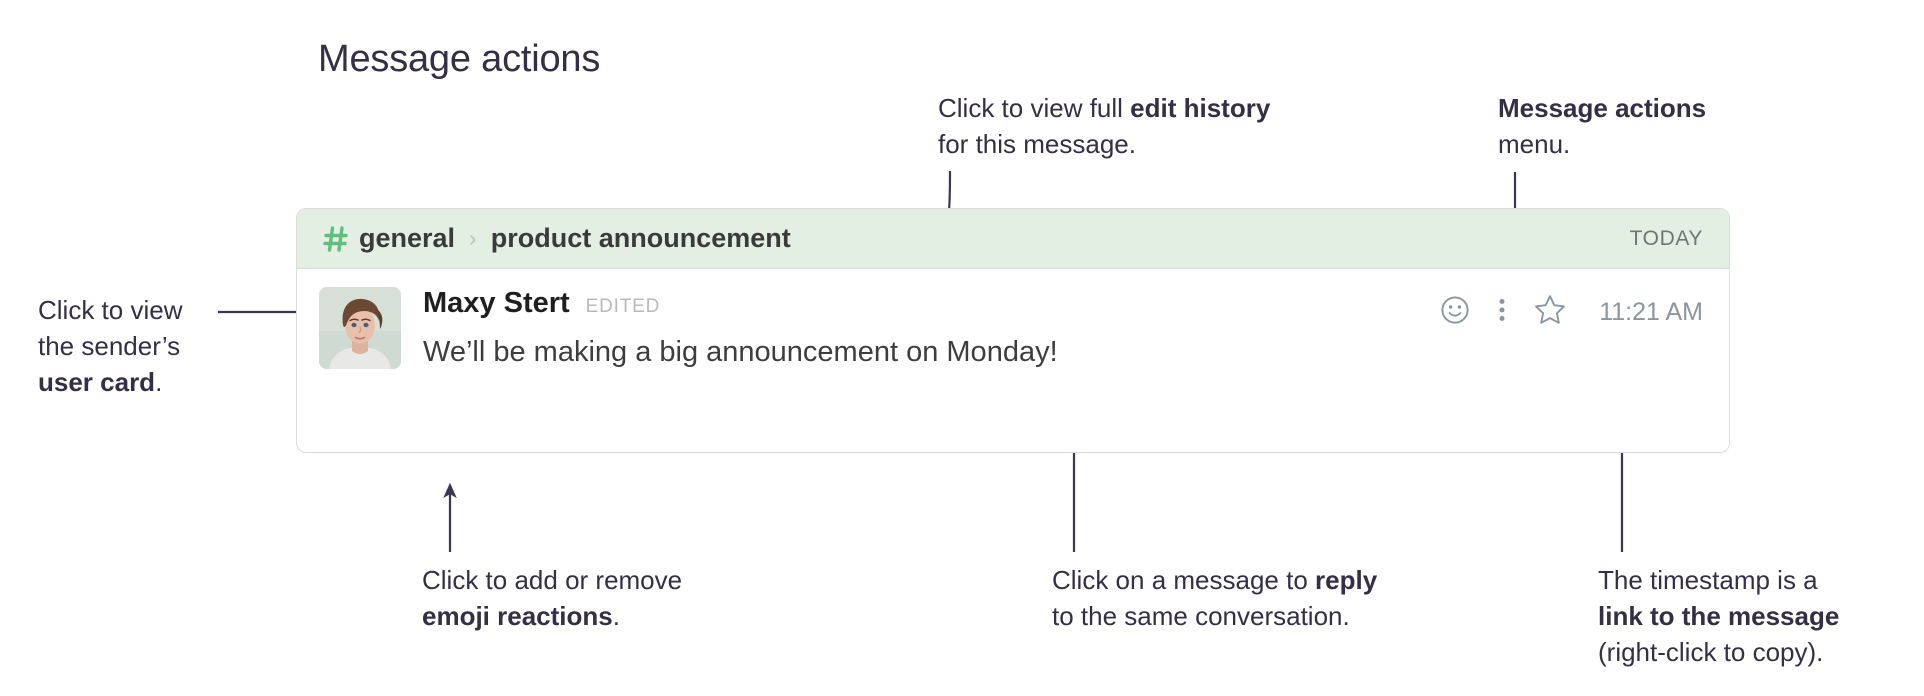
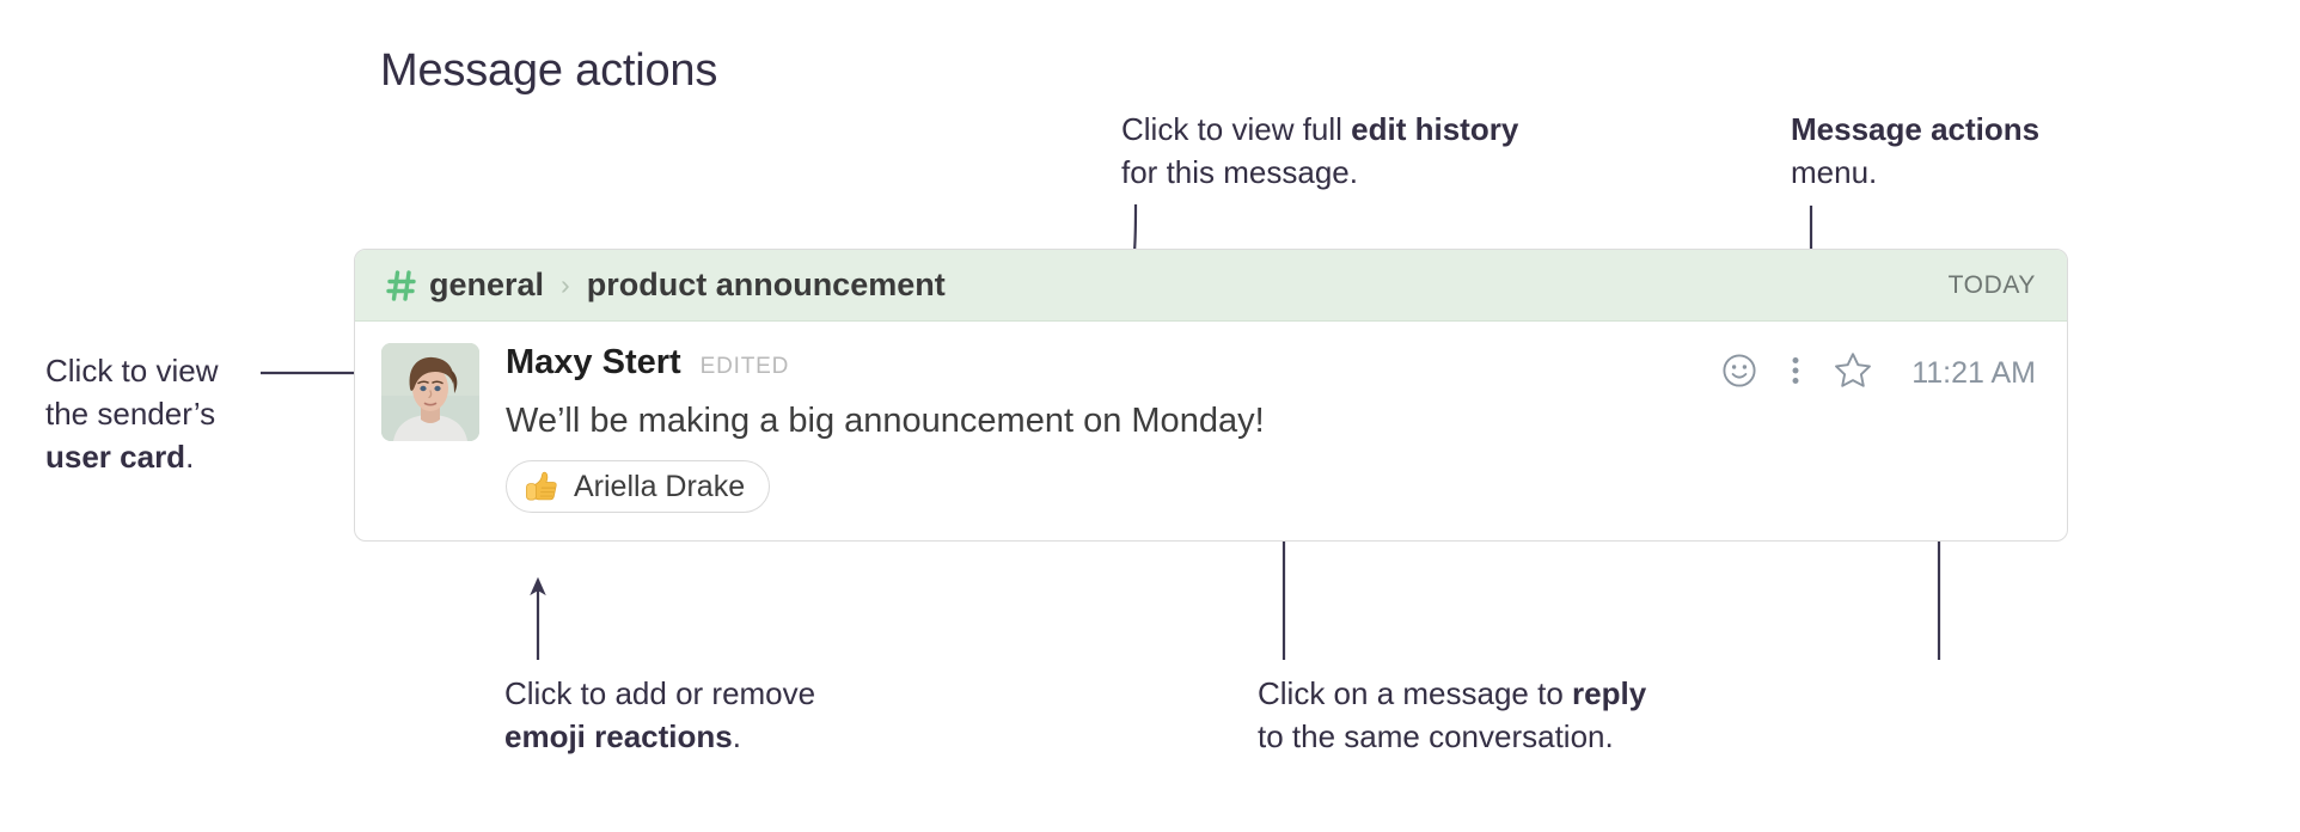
  Message actions
  Click to view full edit history
  for this message.
  Message actions
  menu.
  Click to view
  the sender’s
  user card.
  Click to add or remove
  emoji reactions.
  Click on a message to reply
  to the same conversation.
- The timestamp is a
- link to the message
- (right-click to copy).
  general
  ›
  product announcement
  TODAY
  Maxy Stert
  EDITED
  We’ll be making a big announcement on Monday!
+ Ariella Drake
  11:21 AM
